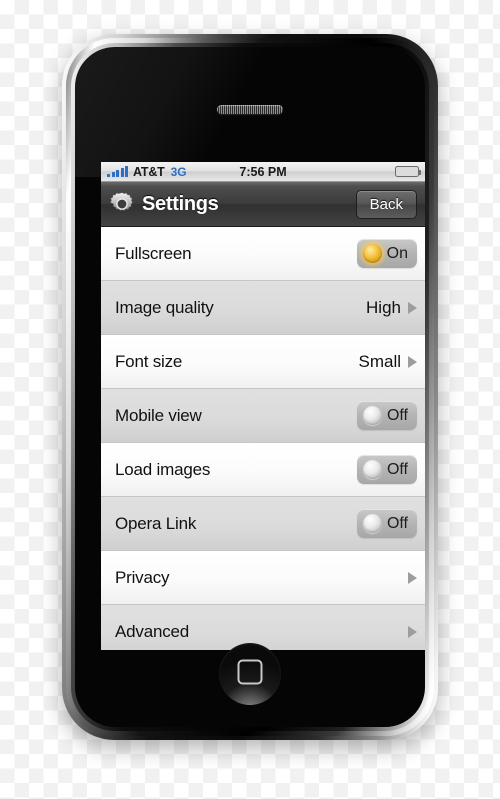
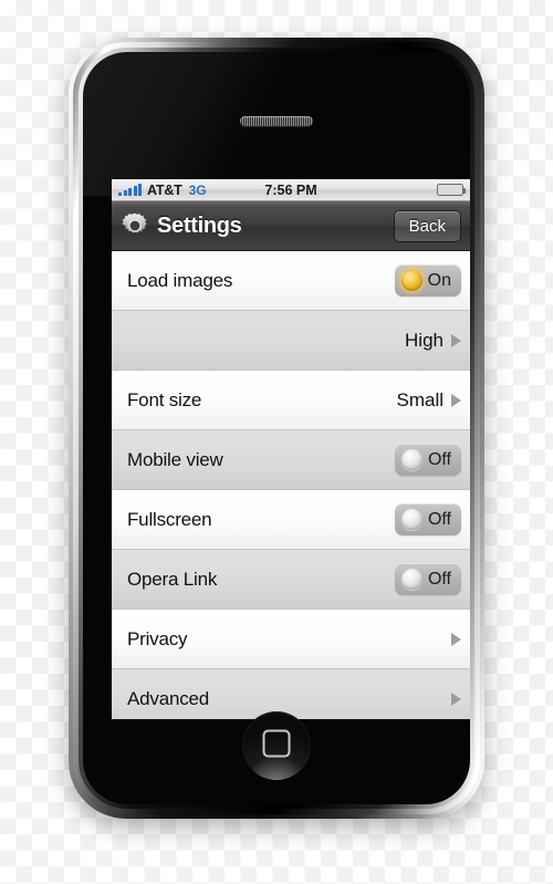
  AT&T
  3G
  7:56 PM
  Settings
  Back
- Fullscreen
+ Load images
  On
- Image quality
  High
  Font size
  Small
  Mobile view
  Off
- Load images
+ Fullscreen
  Off
  Opera Link
  Off
  Privacy
  Advanced
